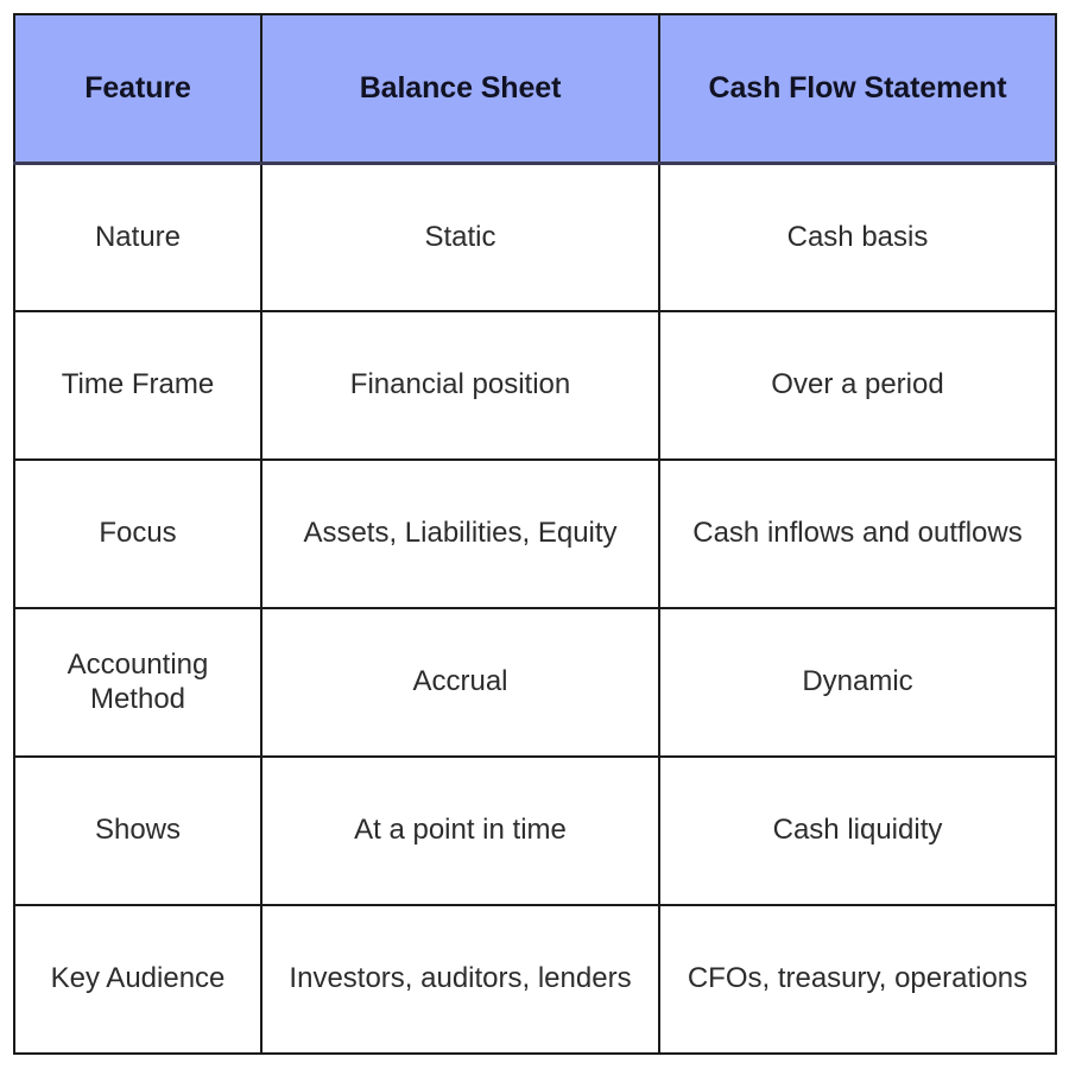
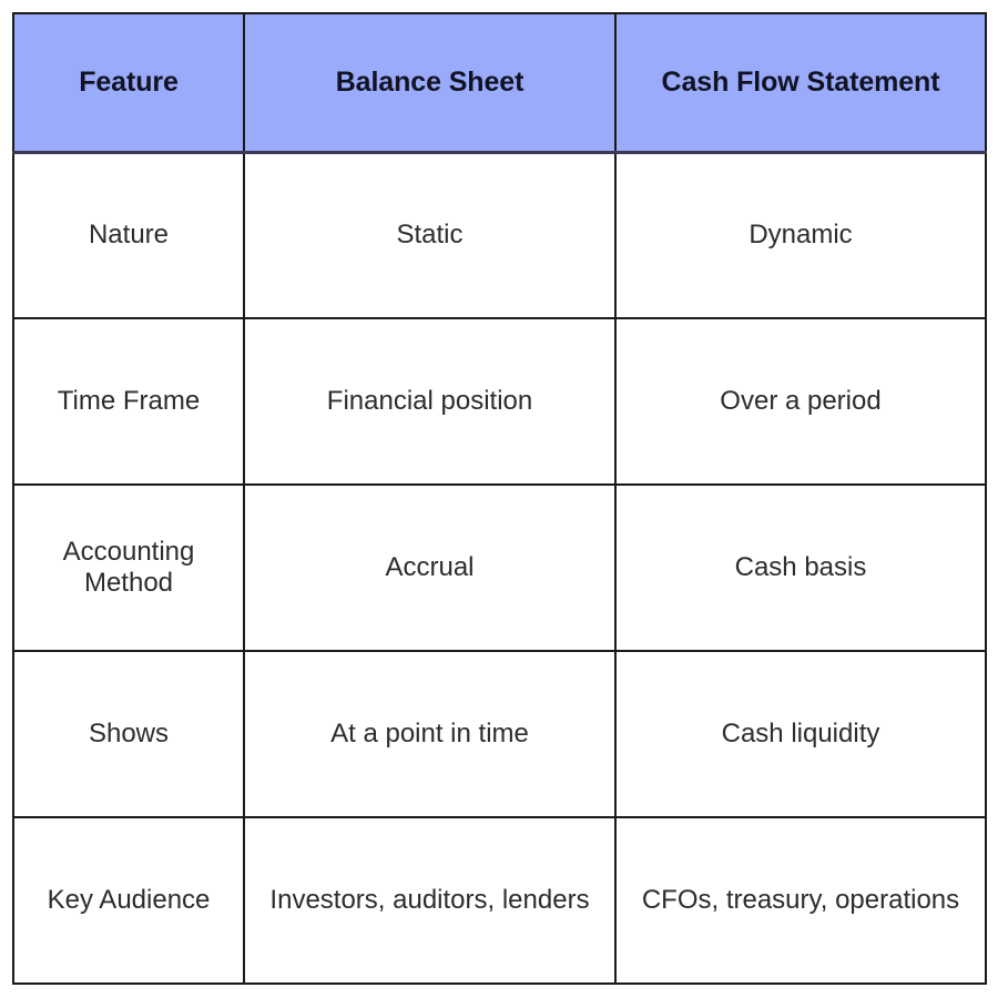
  Feature	Balance Sheet	Cash Flow Statement
- Nature	Static	Cash basis
+ Nature	Static	Dynamic
  Time Frame	Financial position	Over a period
- Focus	Assets, Liabilities, Equity	Cash inflows and outflows
- Accounting Method	Accrual	Dynamic
+ Accounting Method	Accrual	Cash basis
  Shows	At a point in time	Cash liquidity
  Key Audience	Investors, auditors, lenders	CFOs, treasury, operations
